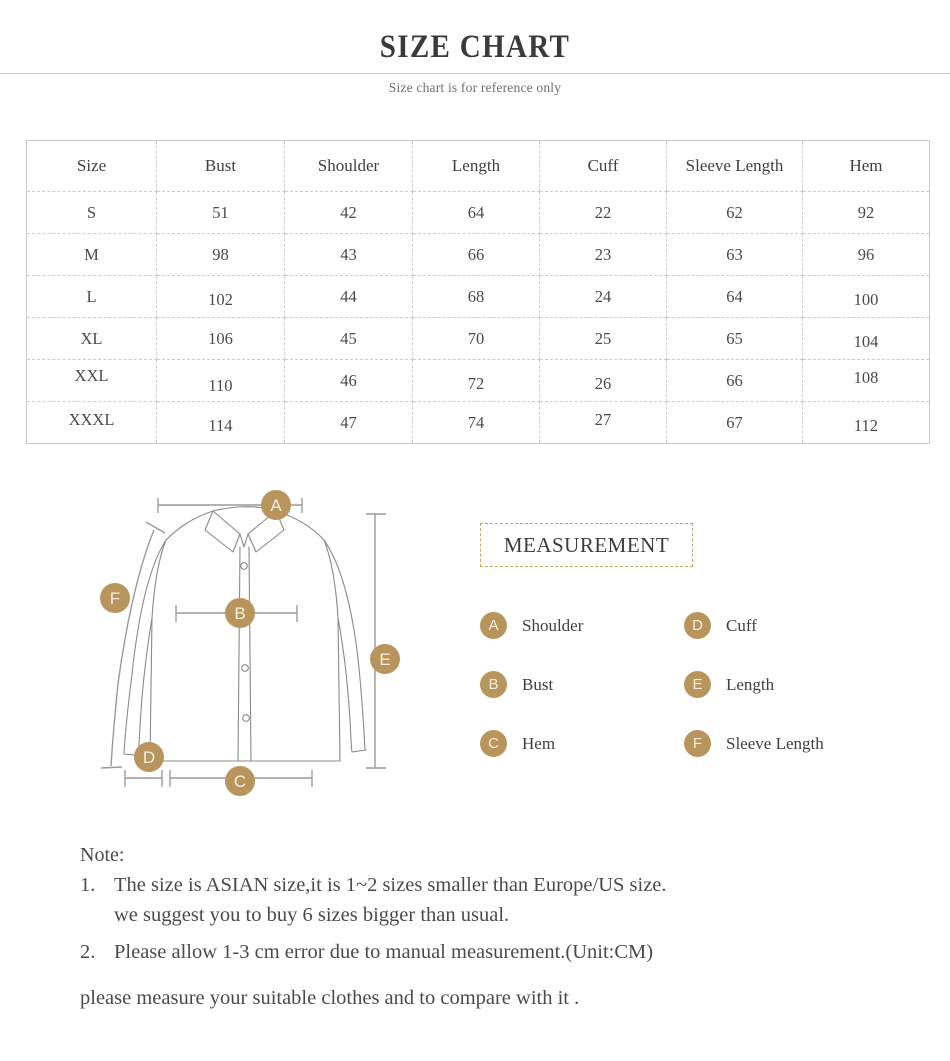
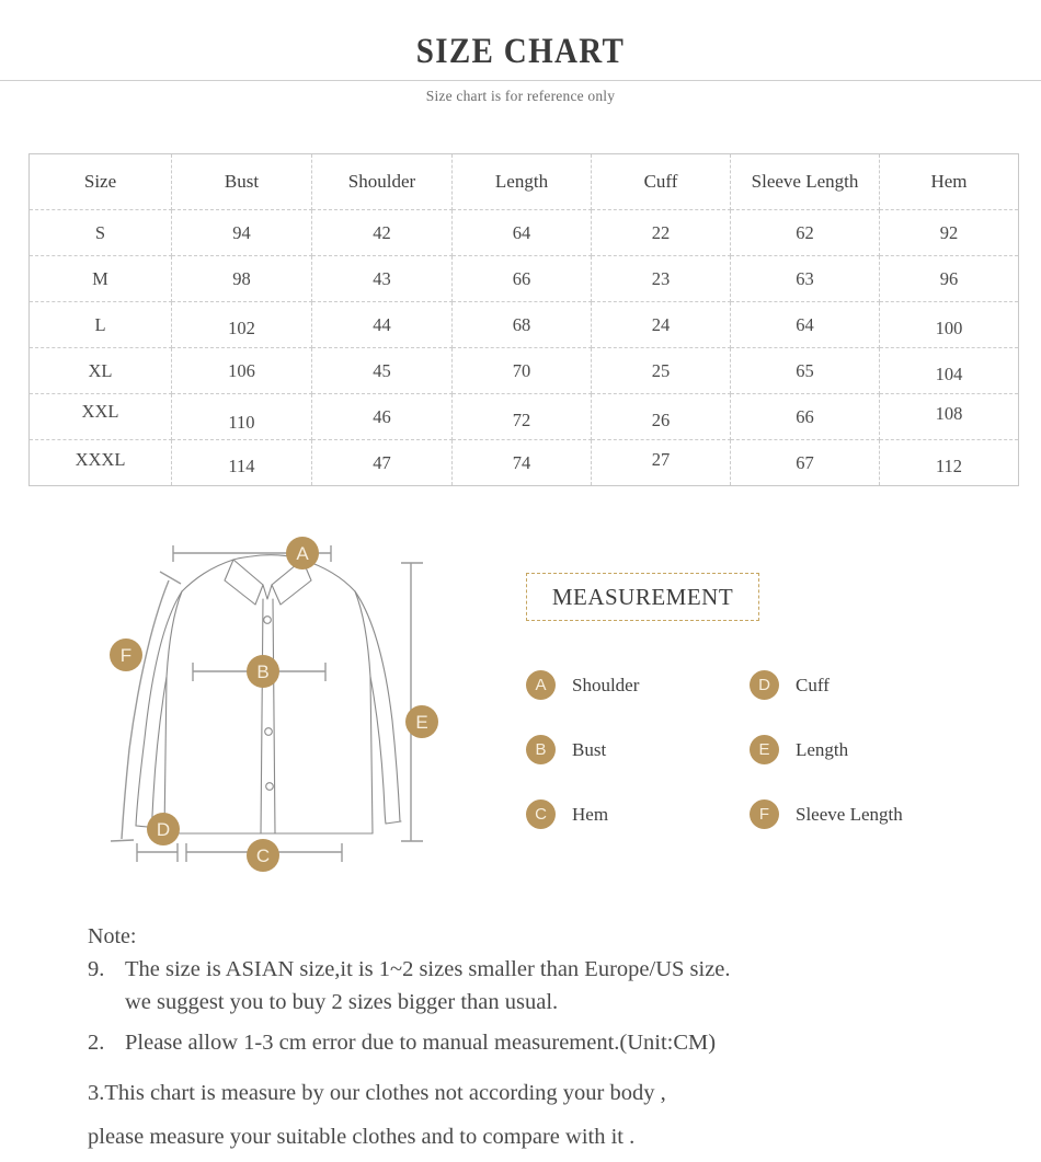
  SIZE CHART
  Size chart is for reference only
  Size	Bust	Shoulder	Length	Cuff	Sleeve Length	Hem
- S	51	42	64	22	62	92
+ S	94	42	64	22	62	92
  M	98	43	66	23	63	96
  L	102	44	68	24	64	100
  XL	106	45	70	25	65	104
  XXL	110	46	72	26	66	108
  XXXL	114	47	74	27	67	112
  A
  B
  C
  D
  E
  F
  MEASUREMENT
  A
  Shoulder
  B
  Bust
  C
  Hem
  D
  Cuff
  E
  Length
  F
  Sleeve Length
  Note:
- 1.
+ 9.
  The size is ASIAN size,it is 1~2 sizes smaller than Europe/US size.
- we suggest you to buy 6 sizes bigger than usual.
+ we suggest you to buy 2 sizes bigger than usual.
  2.
  Please allow 1-3 cm error due to manual measurement.(Unit:CM)
+ 3.This chart is measure by our clothes not according your body ,
  please measure your suitable clothes and to compare with it .
